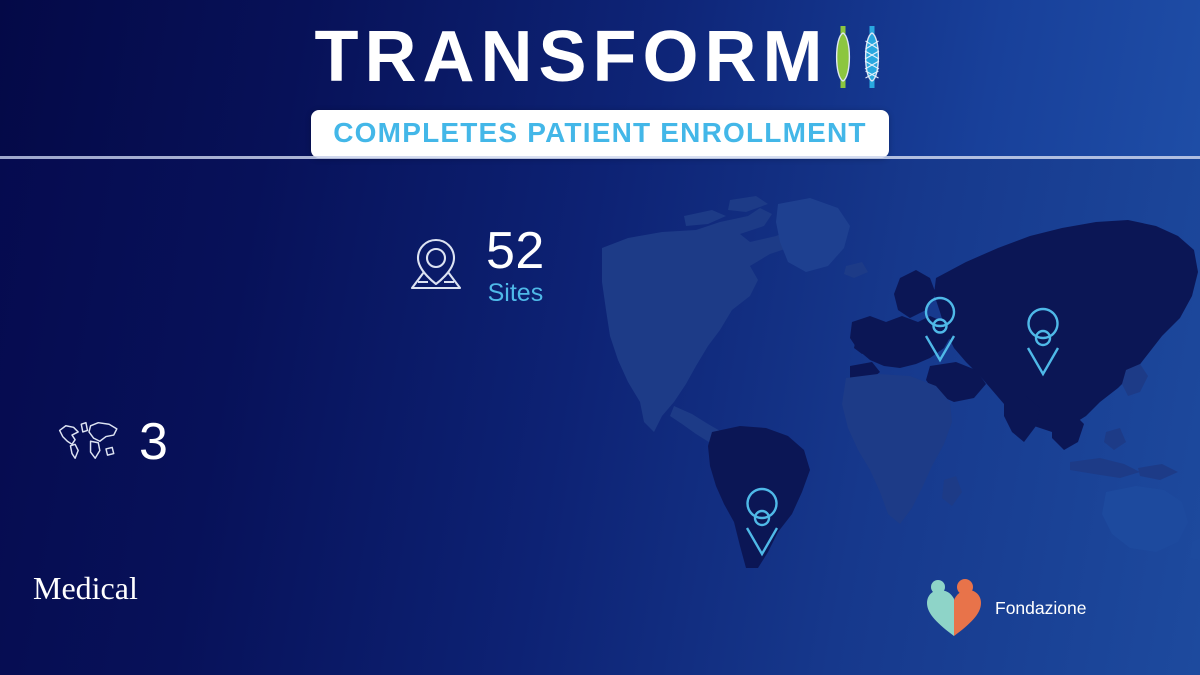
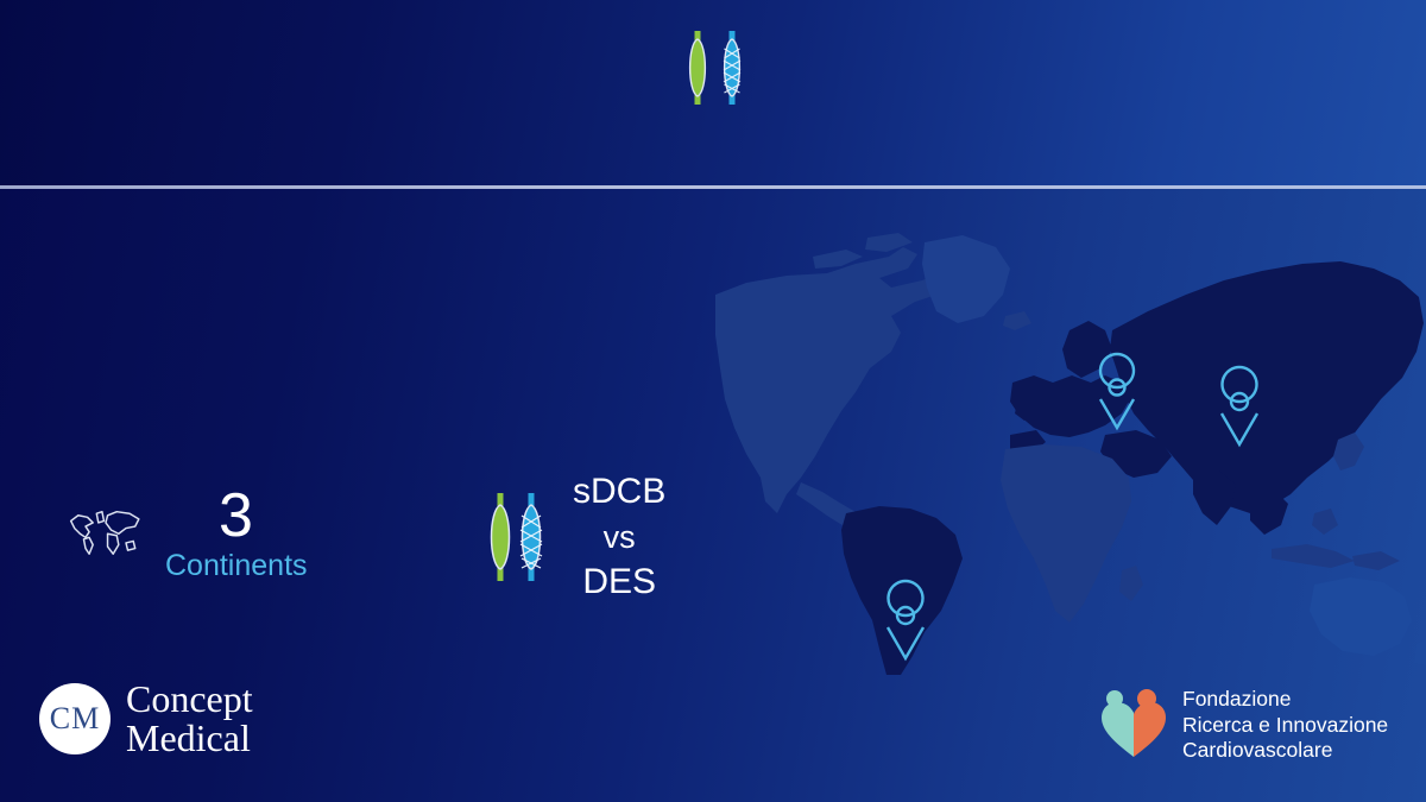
- TRANSFORM
- COMPLETES PATIENT ENROLLMENT
- 52
- Sites
  3
+ Continents
+ sDCB
+ vs
+ DES
+ CM
+ Concept
  Medical
  Fondazione
+ Ricerca e Innovazione
+ Cardiovascolare
